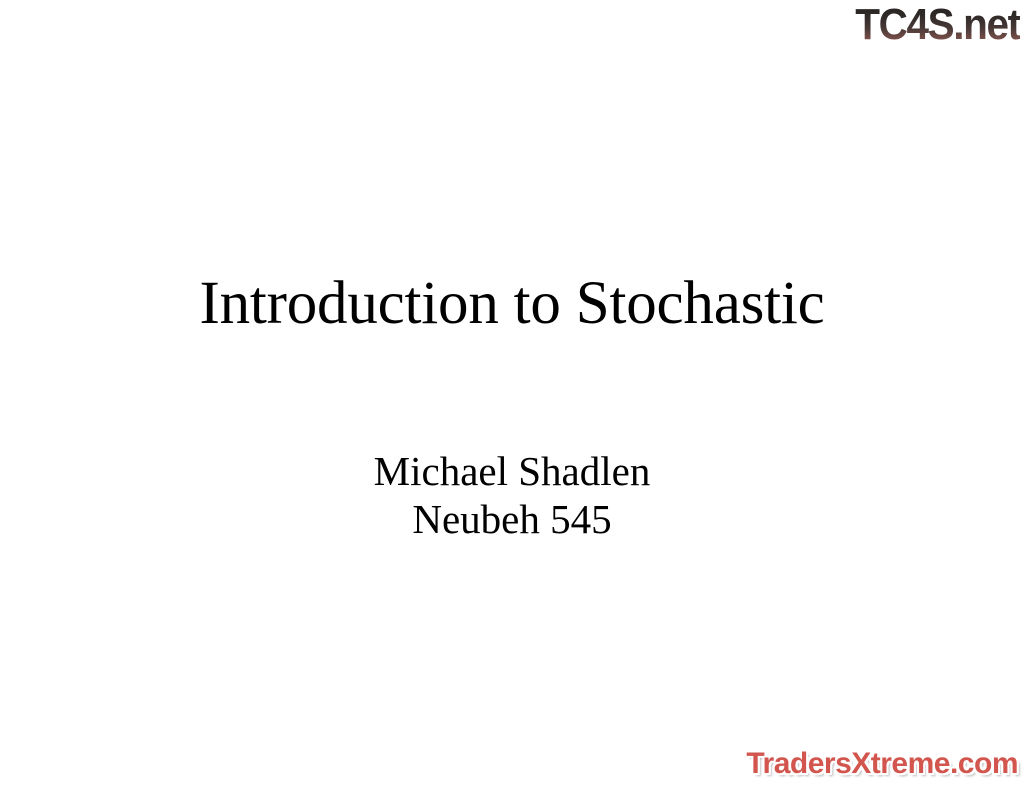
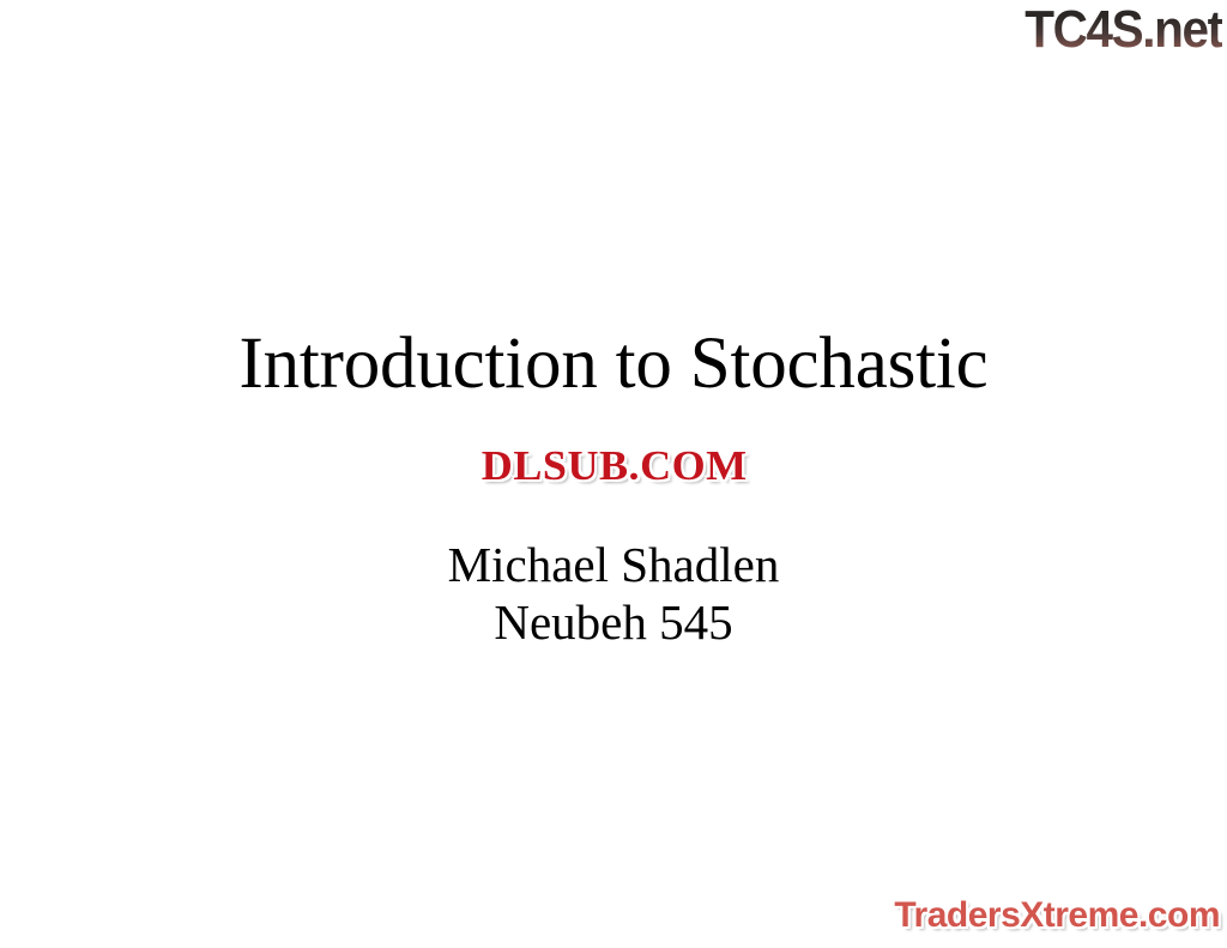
  TC4S.net
  Introduction to Stochastic
+ DLSUB.COM
  Michael Shadlen
  Neubeh 545
  TradersXtreme.com
